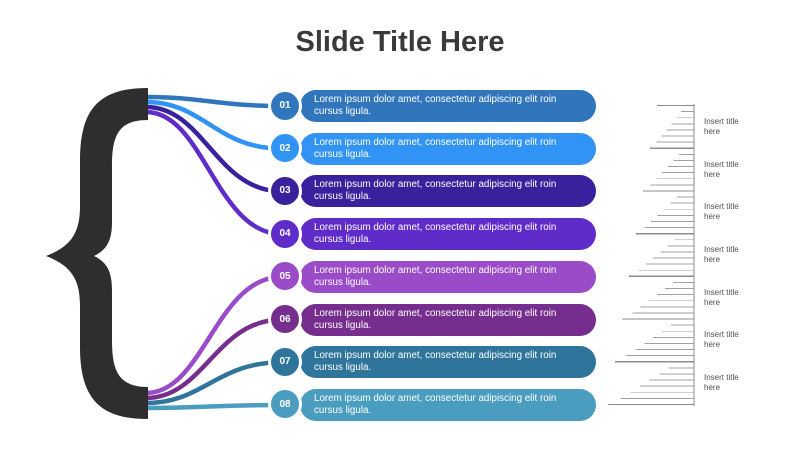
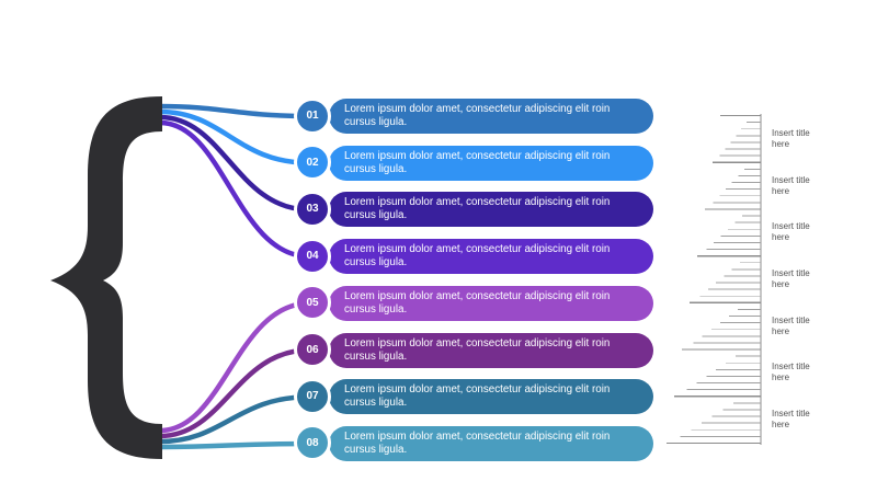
- Slide Title Here
  Lorem ipsum dolor amet, consectetur adipiscing elit roin cursus ligula.
  01
  Lorem ipsum dolor amet, consectetur adipiscing elit roin cursus ligula.
  02
  Lorem ipsum dolor amet, consectetur adipiscing elit roin cursus ligula.
  03
  Lorem ipsum dolor amet, consectetur adipiscing elit roin cursus ligula.
  04
  Lorem ipsum dolor amet, consectetur adipiscing elit roin cursus ligula.
  05
  Lorem ipsum dolor amet, consectetur adipiscing elit roin cursus ligula.
  06
  Lorem ipsum dolor amet, consectetur adipiscing elit roin cursus ligula.
  07
  Lorem ipsum dolor amet, consectetur adipiscing elit roin cursus ligula.
  08
  Insert title here
  Insert title here
  Insert title here
  Insert title here
  Insert title here
  Insert title here
  Insert title here
